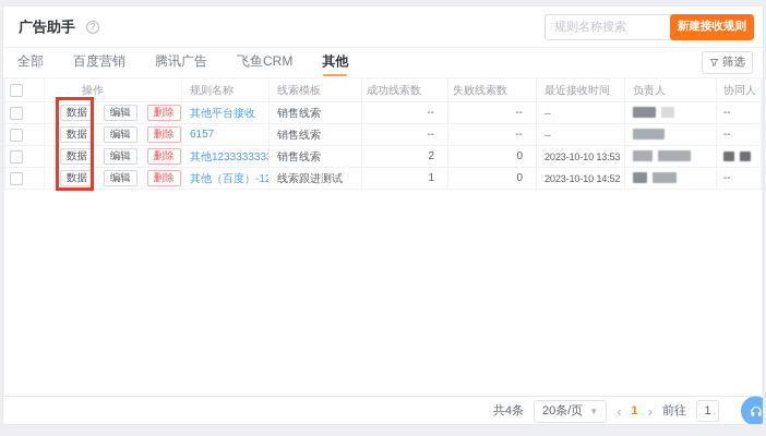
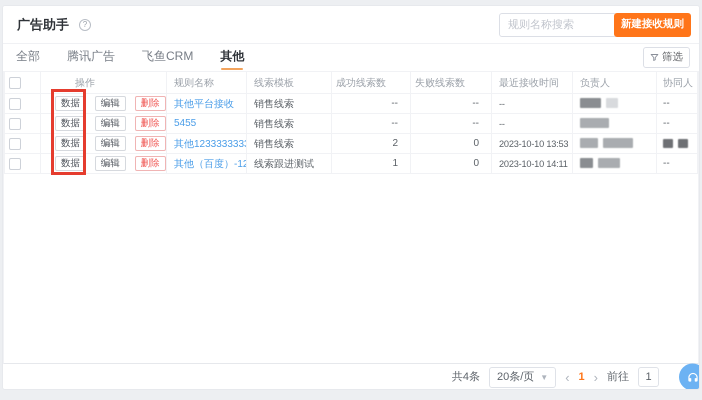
  广告助手
  ?
  规则名称搜索
  新建接收规则
  全部
- 百度营销
  腾讯广告
  飞鱼CRM
  其他
  筛选
  	操作	规则名称	线索模板	成功线索数	失败线索数	最近接收时间	负责人	协同人
  	数据 编辑 删除	其他平台接收	销售线索	--	--	--		--
- 	数据 编辑 删除	6157	销售线索	--	--	--		--
+ 	数据 编辑 删除	5455	销售线索	--	--	--		--
  	数据 编辑 删除	其他123333333	销售线索	2	0	2023-10-10 13:53
- 	数据 编辑 删除	其他（百度）-12	线索跟进测试	1	0	2023-10-10 14:52		--
+ 	数据 编辑 删除	其他（百度）-12	线索跟进测试	1	0	2023-10-10 14:11		--
  共4条
  20条/页
  ▼
  ‹
  1
  ›
  前往
  1
